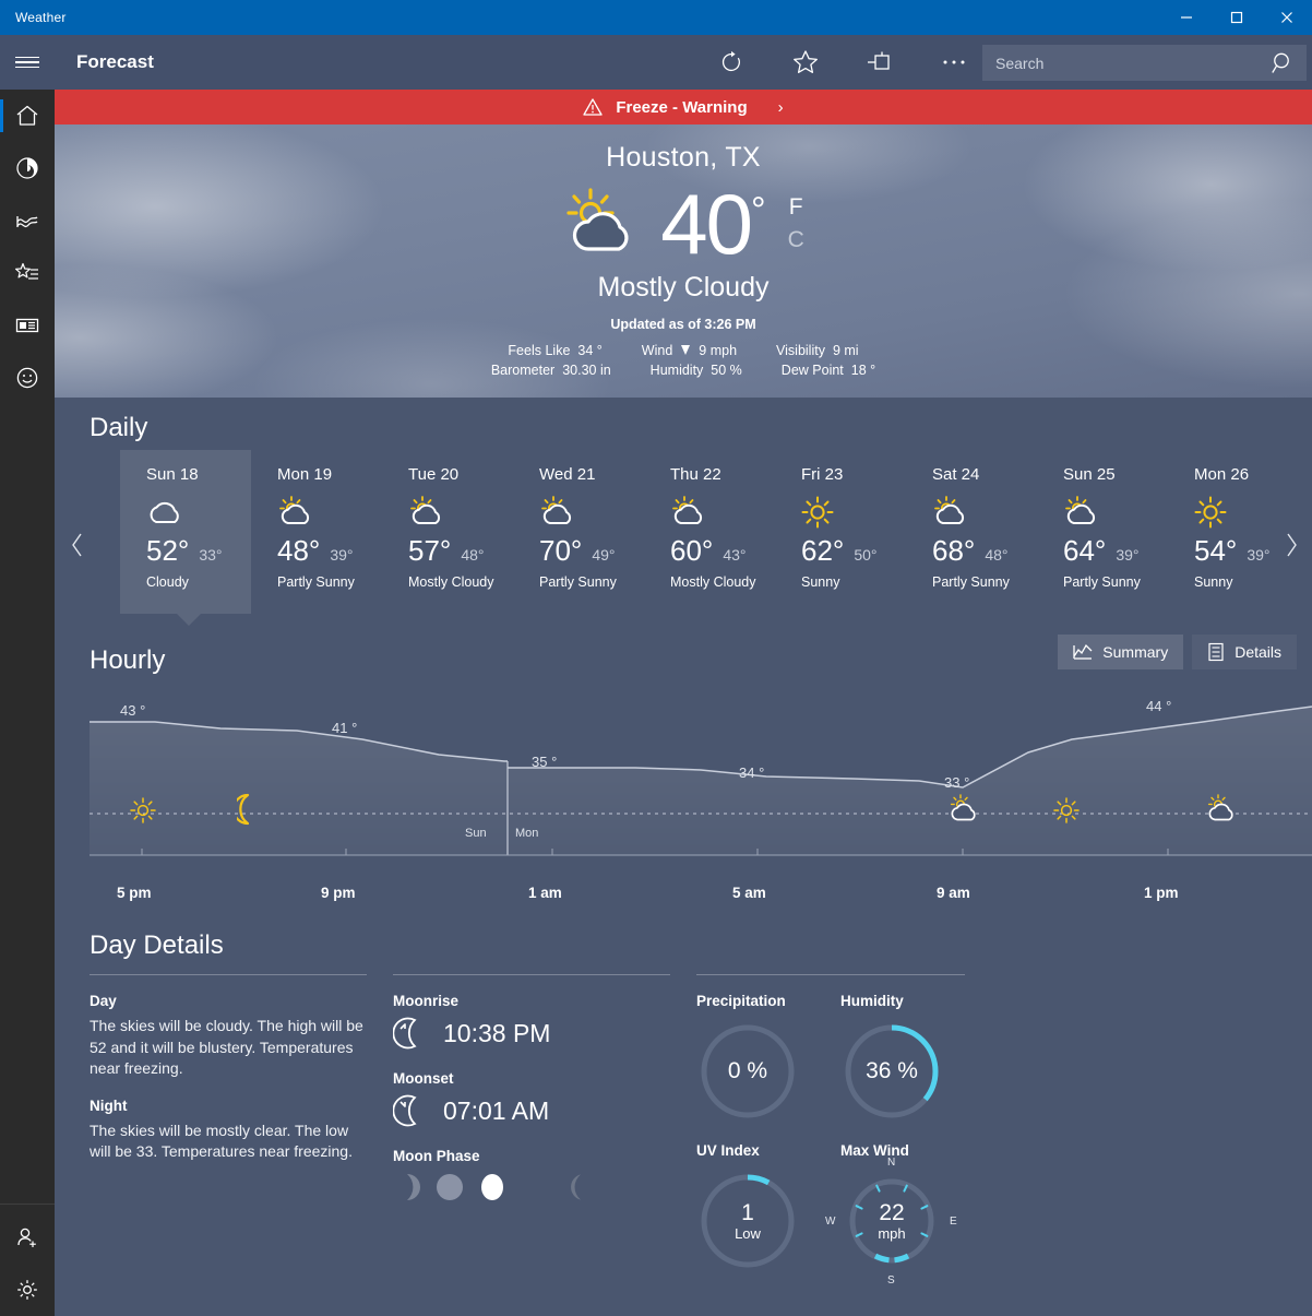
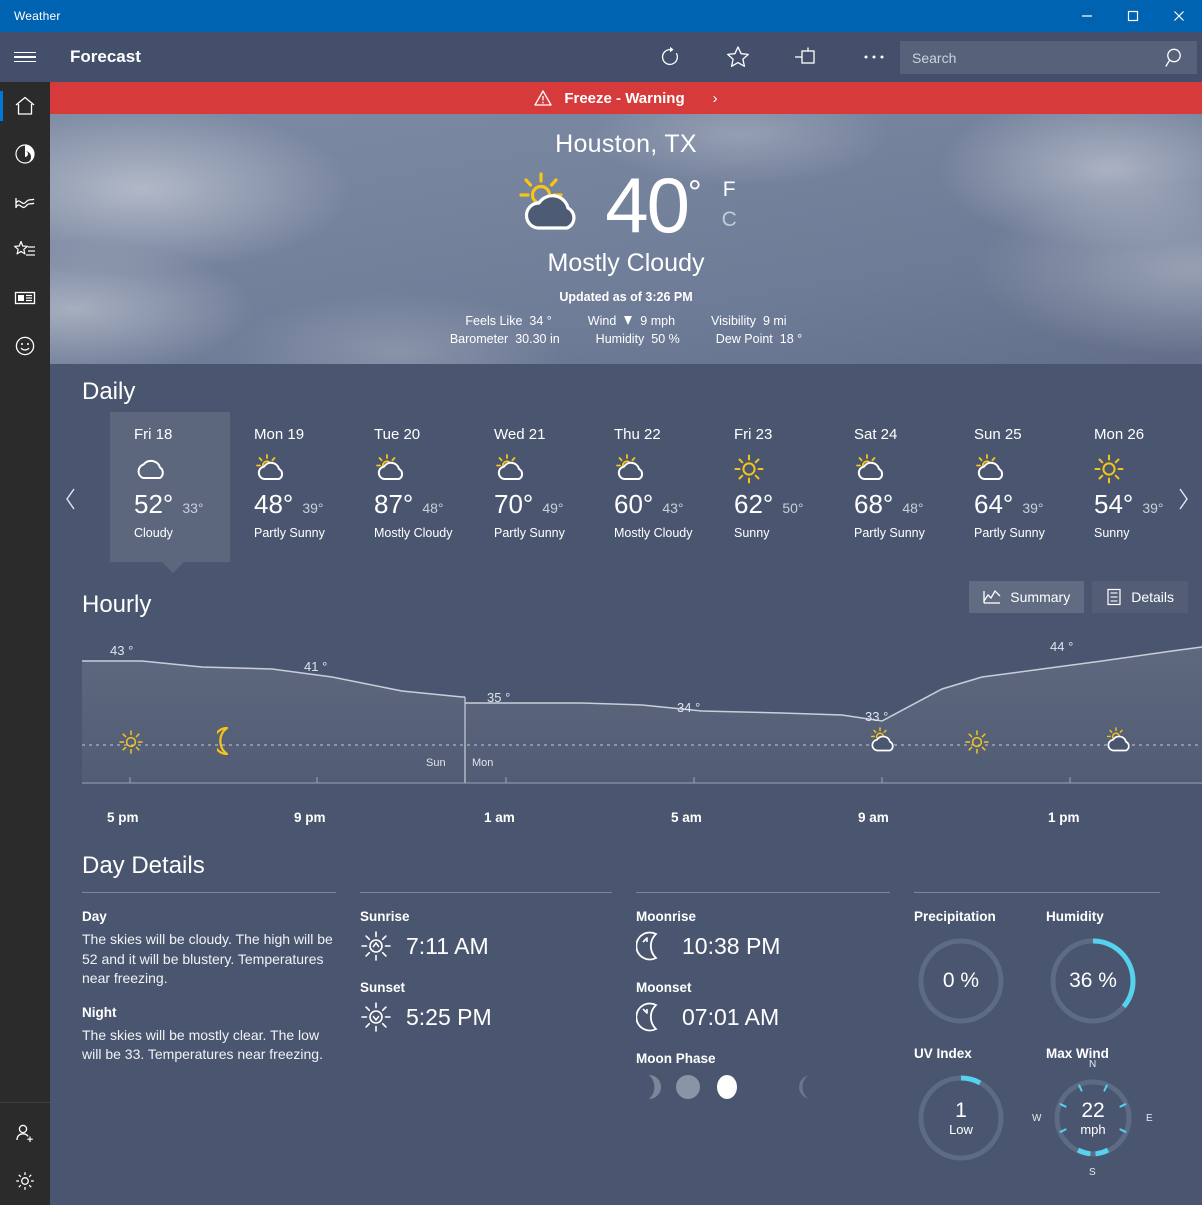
  Weather
  Forecast
  Search
  Freeze - Warning
  ›
  Houston, TX
  40°
  F
  C
  Mostly Cloudy
  Updated as of 3:26 PM
  Feels Like
  34 °
  Wind
  9 mph
  Visibility
  9 mi
  Barometer
  30.30 in
  Humidity
  50 %
  Dew Point
  18 °
  Daily
- Sun 18
+ Fri 18
  52°
  33°
  Cloudy
  Mon 19
  48°
  39°
  Partly Sunny
  Tue 20
- 57°
+ 87°
  48°
  Mostly Cloudy
  Wed 21
  70°
  49°
  Partly Sunny
  Thu 22
  60°
  43°
  Mostly Cloudy
  Fri 23
  62°
  50°
  Sunny
  Sat 24
  68°
  48°
  Partly Sunny
  Sun 25
  64°
  39°
  Partly Sunny
  Mon 26
  54°
  39°
  Sunny
  Hourly
  Summary
  Details
  43 °
  41 °
  35 °
  34 °
  33 °
  44 °
  Sun
  Mon
  5 pm
  9 pm
  1 am
  5 am
  9 am
  1 pm
  Day Details
  Day
  The skies will be cloudy. The high will be 52 and it will be blustery. Temperatures near freezing.
  Night
  The skies will be mostly clear. The low will be 33. Temperatures near freezing.
+ Sunrise
+ 7:11 AM
+ Sunset
+ 5:25 PM
  Moonrise
  10:38 PM
  Moonset
  07:01 AM
  Moon Phase
  Precipitation
  0 %
  Humidity
  36 %
  UV Index
  1
  Low
  Max Wind
  22
  mph
  N
  S
  W
  E
